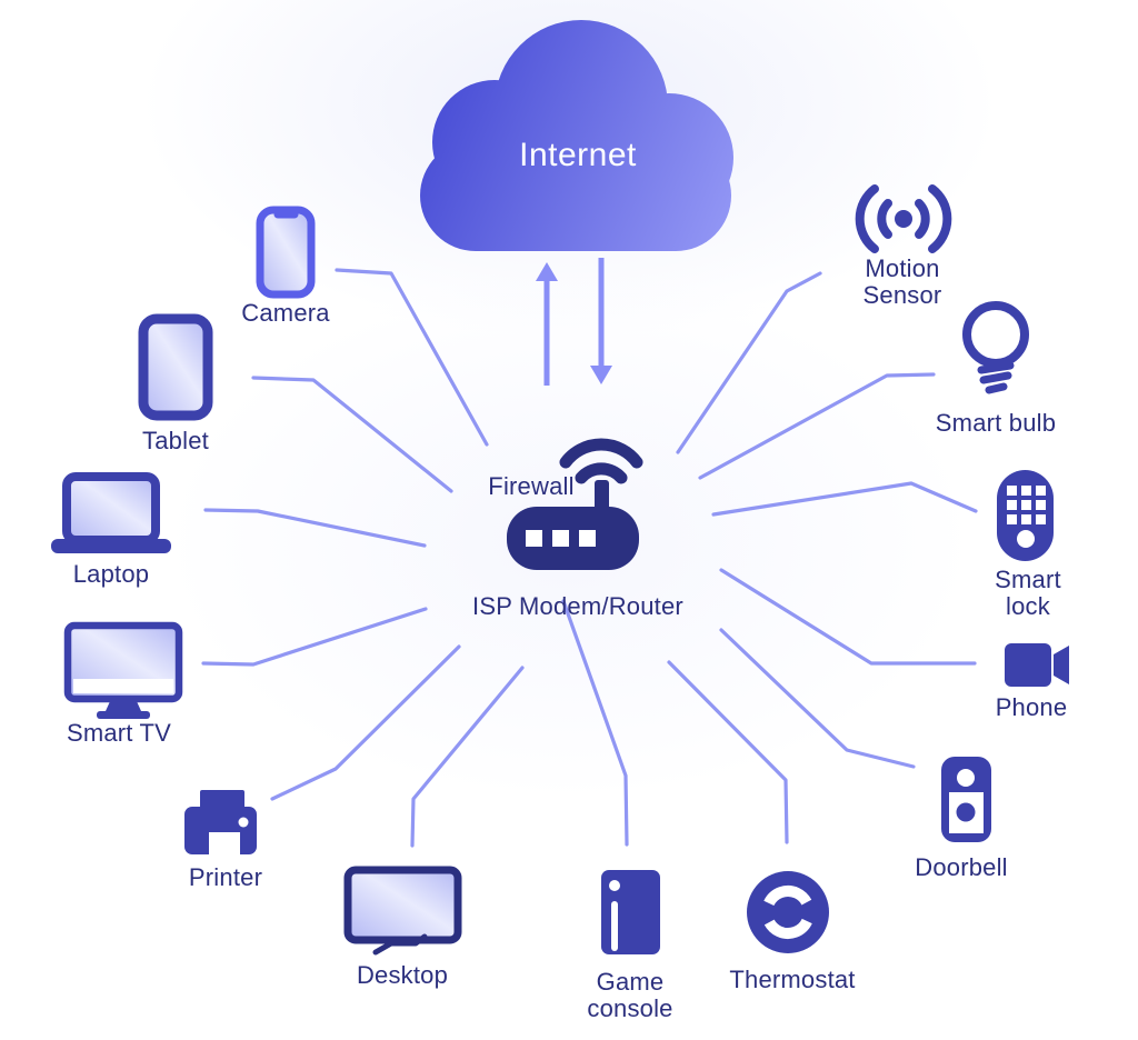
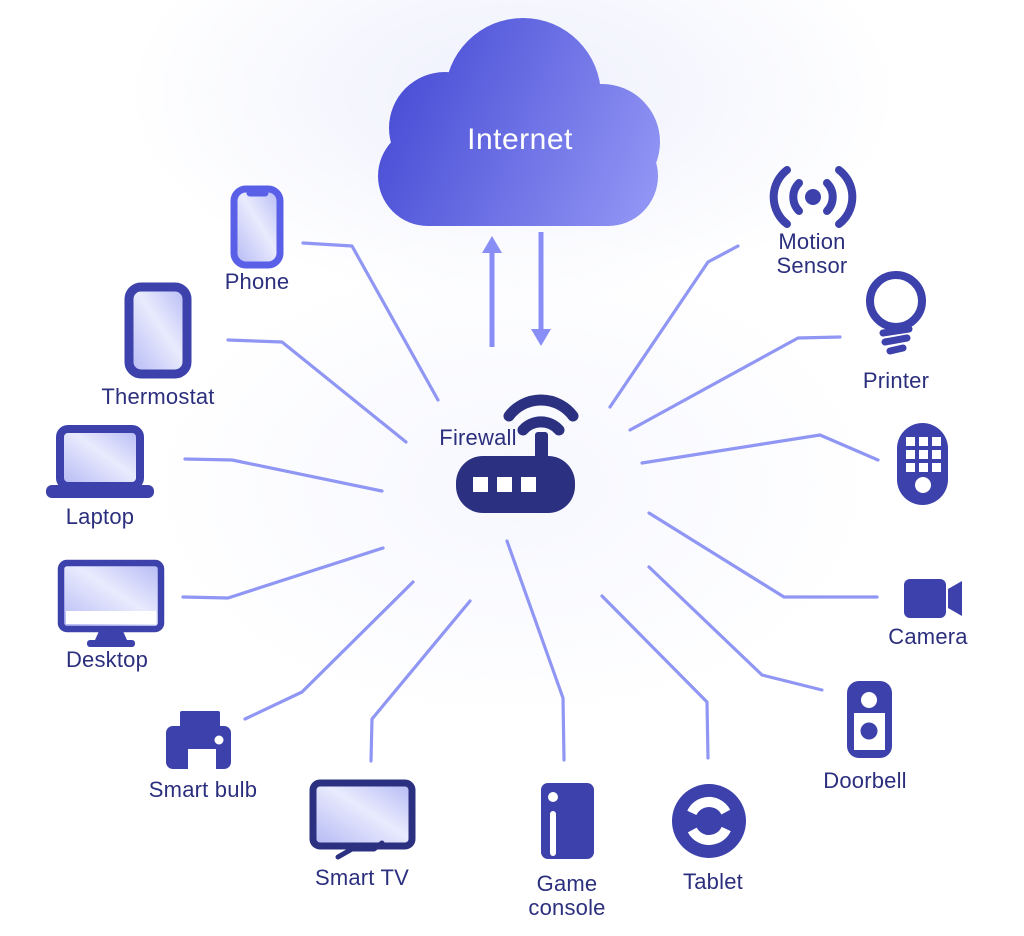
  Internet
  Firewall
- ISP Modem/Router
- Camera
+ Phone
- Tablet
+ Thermostat
  Laptop
- Smart TV
+ Desktop
- Printer
+ Smart bulb
- Desktop
+ Smart TV
  Game
  console
- Thermostat
+ Tablet
  Doorbell
- Phone
+ Camera
- Smart lock
- Smart bulb
+ Printer
  Motion
  Sensor
